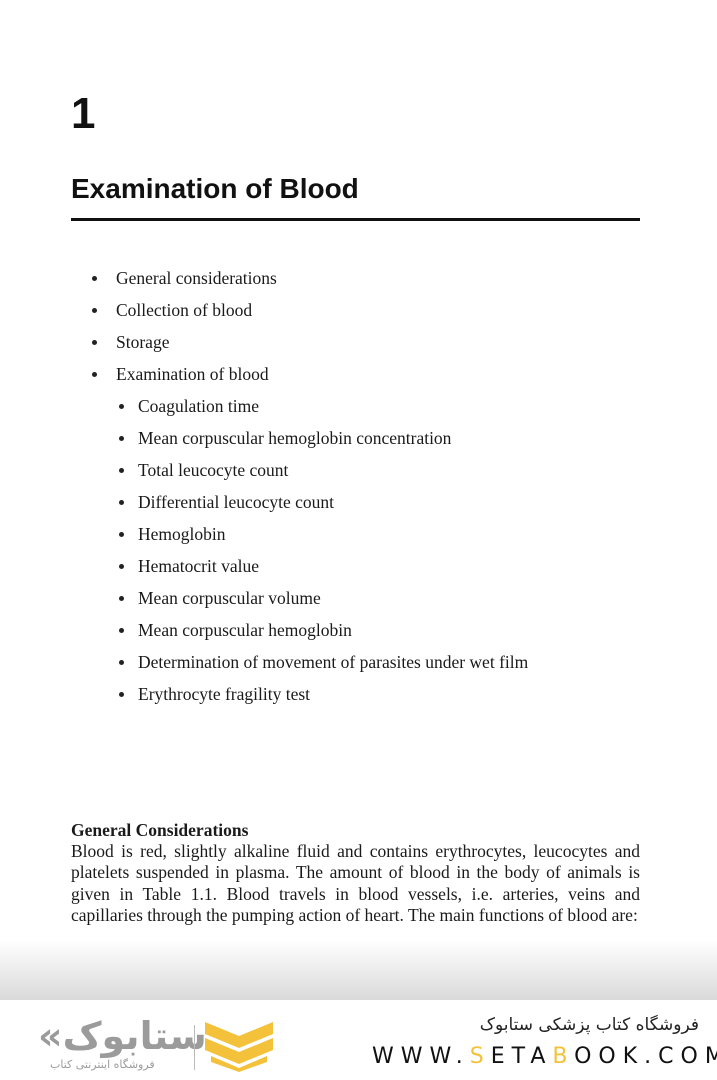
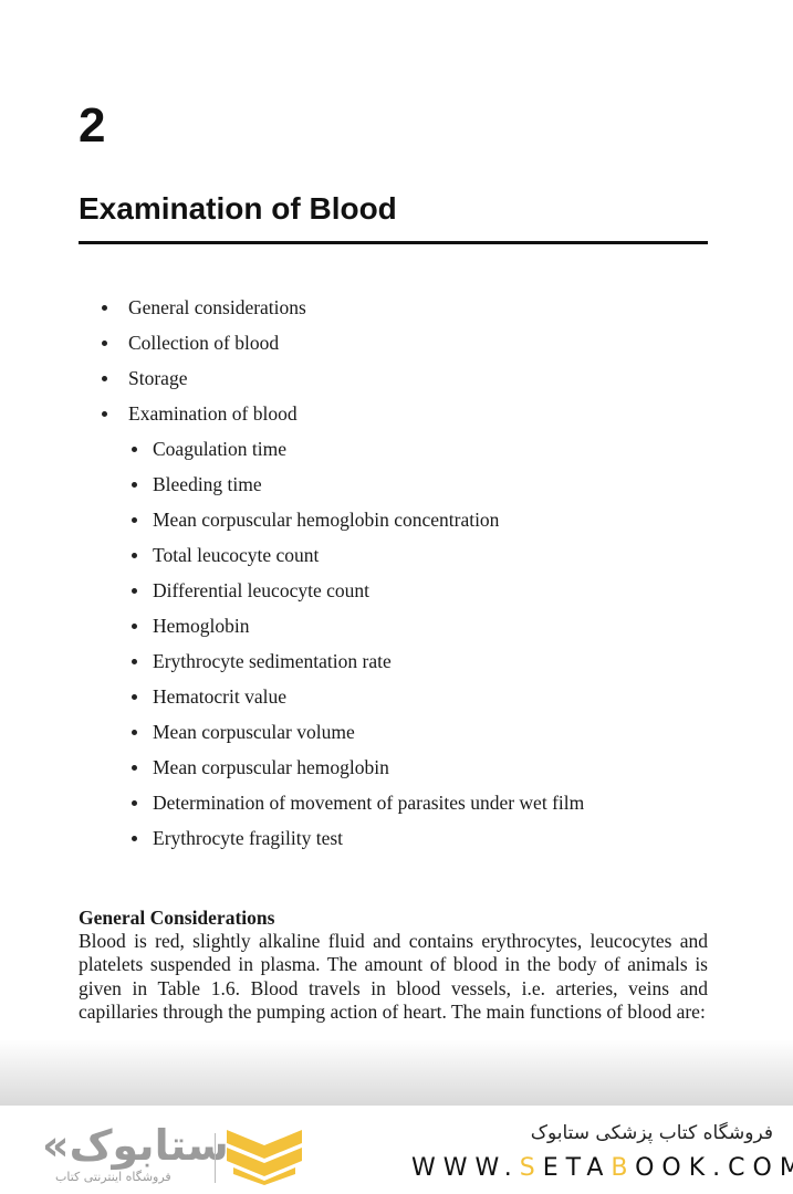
- 1
+ 2
  Examination of Blood
  General considerations
  Collection of blood
  Storage
  Examination of blood
  Coagulation time
+ Bleeding time
  Mean corpuscular hemoglobin concentration
  Total leucocyte count
  Differential leucocyte count
  Hemoglobin
+ Erythrocyte sedimentation rate
  Hematocrit value
  Mean corpuscular volume
  Mean corpuscular hemoglobin
  Determination of movement of parasites under wet film
  Erythrocyte fragility test
  General Considerations
- Blood is red, slightly alkaline fluid and contains erythrocytes, leucocytes and platelets suspended in plasma. The amount of blood in the body of animals is given in Table 1.1. Blood travels in blood vessels, i.e. arteries, veins and capillaries through the pumping action of heart. The main functions of blood are:
+ Blood is red, slightly alkaline fluid and contains erythrocytes, leucocytes and platelets suspended in plasma. The amount of blood in the body of animals is given in Table 1.6. Blood travels in blood vessels, i.e. arteries, veins and capillaries through the pumping action of heart. The main functions of blood are:
  «ستابوک
  فروشگاه اینترنتی کتاب
  فروشگاه کتاب پزشکی ستابوک
  WWW.SETABOOK.CO
